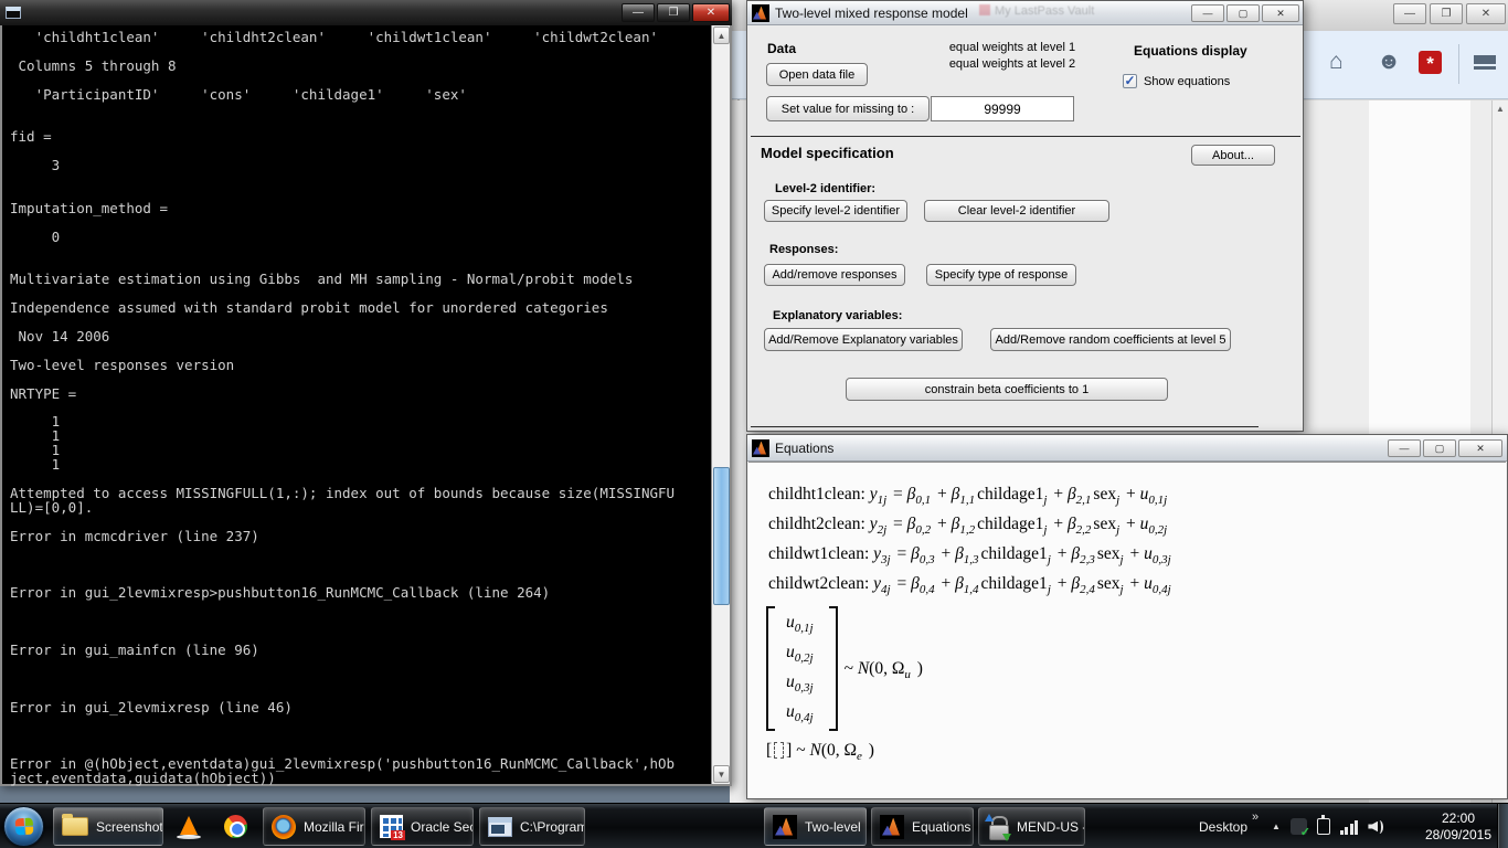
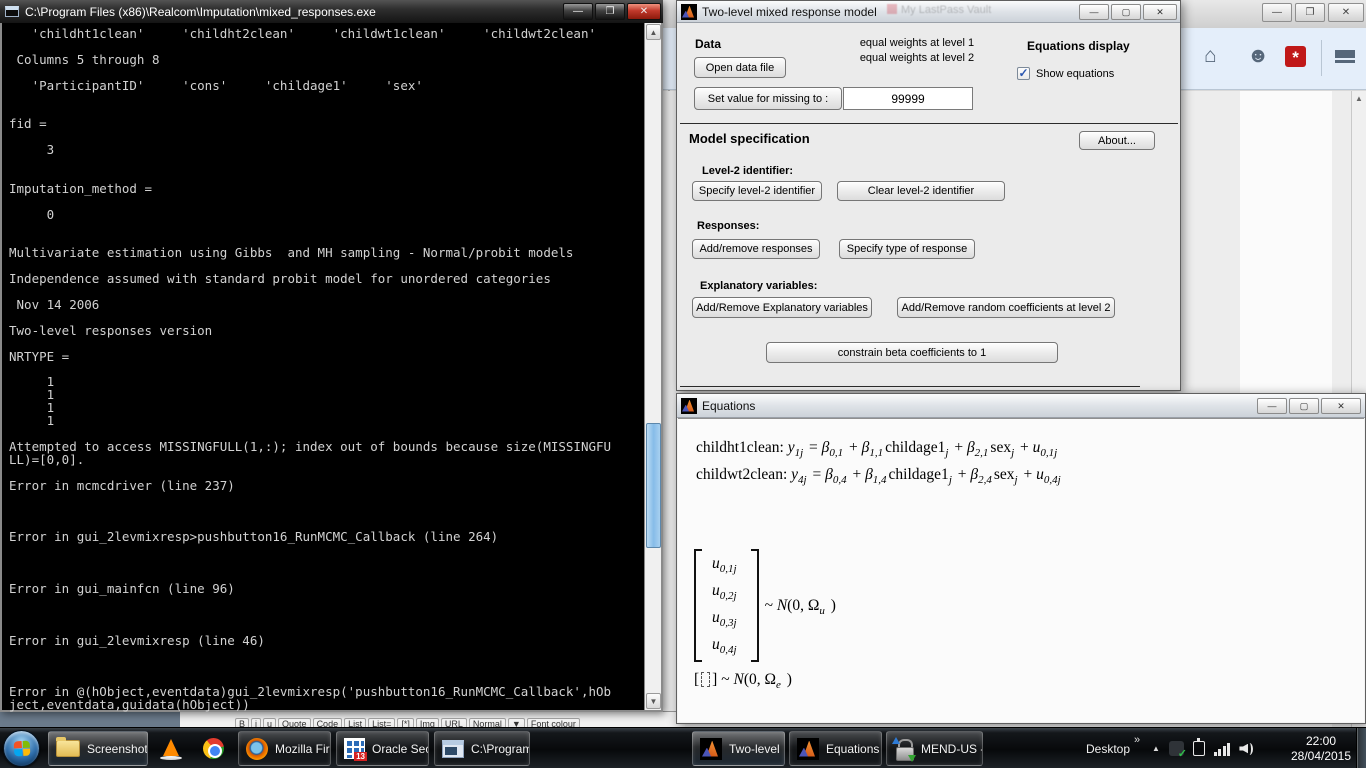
  —
  ❐
  ✕
  ⌂
  ☻
  *
  ▲
+ B i u Quote Code List List= [*] Img URL Normal ▼ Font colour
+ C:\Program Files (x86)\Realcom\Imputation\mixed_responses.exe
  —
  ❐
  ✕
  'childht1clean' 'childht2clean' 'childwt1clean' 'childwt2clean'
  Columns 5 through 8
  'ParticipantID' 'cons' 'childage1' 'sex'
  fid =
  3
  Imputation_method =
  0
  Multivariate estimation using Gibbs and MH sampling - Normal/probit models
  Independence assumed with standard probit model for unordered categories
  Nov 14 2006
  Two-level responses version
  NRTYPE =
  1
  1
  1
  1
  Attempted to access MISSINGFULL(1,:); index out of bounds because size(MISSINGFU
  LL)=[0,0].
  Error in mcmcdriver (line 237)
  Error in gui_2levmixresp>pushbutton16_RunMCMC_Callback (line 264)
  Error in gui_mainfcn (line 96)
  Error in gui_2levmixresp (line 46)
  Error in @(hObject,eventdata)gui_2levmixresp('pushbutton16_RunMCMC_Callback',hOb
  ject,eventdata,guidata(hObject))
  ▲
  ▼
  Two-level mixed response model
  My LastPass Vault
  —
  ▢
  ✕
  Data
  equal weights at level 1
  equal weights at level 2
  Equations display
  ✓
  Show equations
  Open data file
  Set value for missing to :
  99999
  Model specification
  About...
  Level-2 identifier:
  Specify level-2 identifier
  Clear level-2 identifier
  Responses:
  Add/remove responses
  Specify type of response
  Explanatory variables:
  Add/Remove Explanatory variables
- Add/Remove random coefficients at level 5
+ Add/Remove random coefficients at level 2
  constrain beta coefficients to 1
  Equations
  —
  ▢
  ✕
  childht1clean: y1j = β0,1 + β1,1 childage1j + β2,1 sexj + u0,1j
- childht2clean: y2j = β0,2 + β1,2 childage1j + β2,2 sexj + u0,2j
- childwt1clean: y3j = β0,3 + β1,3 childage1j + β2,3 sexj + u0,3j
  childwt2clean: y4j = β0,4 + β1,4 childage1j + β2,4 sexj + u0,4j
  u0,1j
  u0,2j
  u0,3j
  u0,4j
  ~ N(0, Ωu )
  [ ] ~ N(0, Ωe )
  Screenshot
  Mozilla Fir
  13
  C:\Program
  Two-level
  Equations
  Desktop
  »
  ▲
  22:00
- 28/09/2015
+ 28/04/2015
